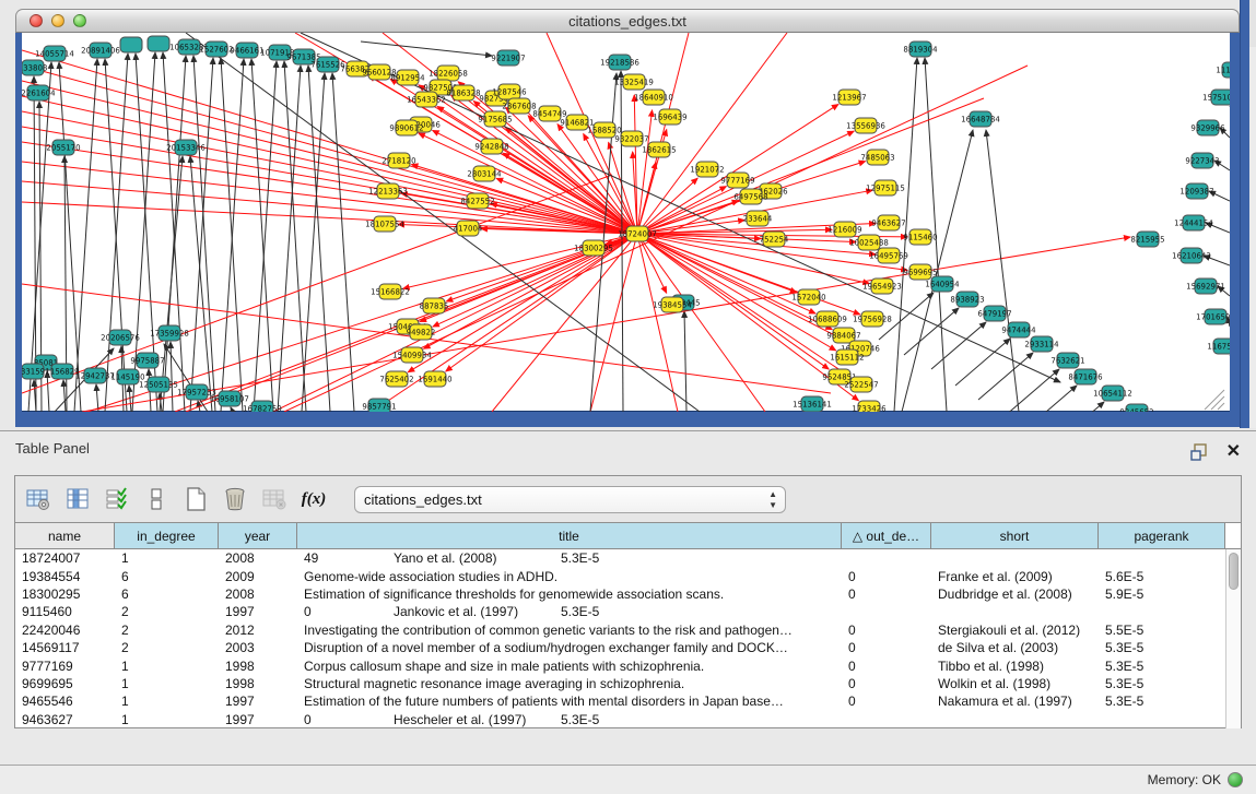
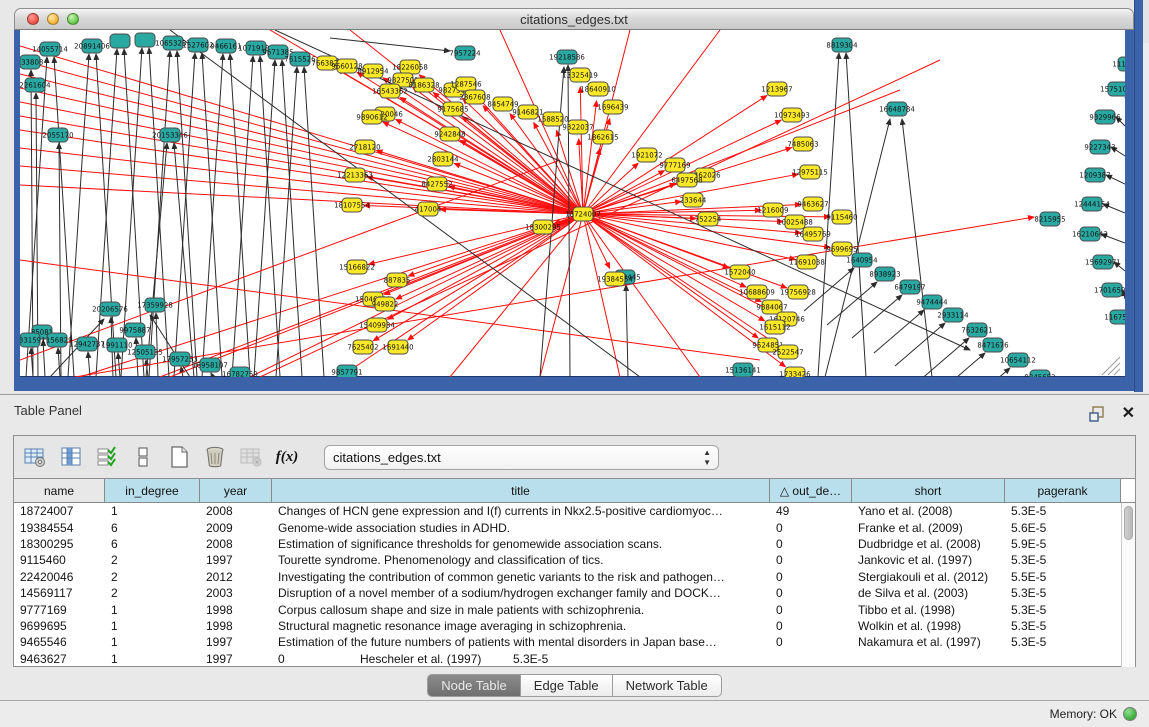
  citations_edges.txt
  14055714
  20891406
  1065328
  1527602
  9466161
  1071918
  967138
  7615526
  8819304
  33808
  2261604
  2055170
  20153346
- 9221907
+ 7957224
  19218586
  16648784
  157510
  9329966
  9227343
  1209387
  12444154
  16210643
  15692971
  1701650
  11675
  8215955
  1640954
  8938923
  6479197
  9474444
  2933114
  7632621
  8471676
  10654112
  15136141
  20206576
  17359928
  9975887
  5081
  33159
  1156829
  12942737
- 1145190
+ 1991110
  12505135
  17957233
  16958107
  16782759
  9857791
  766382
  9660128
  8912954
  18226058
  982750
  16543362
  8186328
  1287546
  2867608
  9175685
  8454749
  9146821
  9890612
  9242848
  1588520
  9322037
  1862615
  2718120
  2803144
  12213363
  8427552
  18107554
  417004
  13325419
  18640910
  1696439
  1921072
  9777169
  62026
  6497568
  233644
  752254
  18300295
  19384554
  1213967
- 13556936
+ 10973493
  7485063
  12975115
  9463627
  1216009
  10025488
  9115460
  16495769
  9699695
- 19654923
+ 11691038
  19756928
  9884067
  1615112
  952485
  2522547
  1733426
  15166822
  887835
  949822
  15409934
  7625402
  1691440
  1572040
  10688609
  18724007
  Table Panel
  ✕
  f(x)
  citations_edges.txt
  ▲
  ▼
  name
  in_degree
  year
  title
  △ out_de…
  short
  pagerank
  18724007
  1
  2008
+ Changes of HCN gene expression and I(f) currents in Nkx2.5-positive cardiomyoc…
  49
  Yano et al. (2008)
  5.3E-5
  19384554
  6
  2009
  Genome-wide association studies in ADHD.
  0
  Franke et al. (2009)
  5.6E-5
  18300295
  6
  2008
  Estimation of significance thresholds for genomewide association scans.
  0
  Dudbridge et al. (2008)
  5.9E-5
  9115460
  2
  1997
+ Tourette syndrome. Phenomenology and classification of tics.
  0
  Jankovic et al. (1997)
  5.3E-5
  22420046
  2
  2012
  Investigating the contribution of common genetic variants to the risk and pathogen…
  0
  Stergiakouli et al. (2012)
  5.5E-5
  14569117
  2
  2003
  Disruption of a novel member of a sodium/hydrogen exchanger family and DOCK…
  0
  de Silva et al. (2003)
  5.3E-5
  9777169
  1
  1998
  Corpus callosum shape and size in male patients with schizophrenia.
  0
  Tibbo et al. (1998)
  5.3E-5
  9699695
  1
  1998
  Structural magnetic resonance image averaging in schizophrenia.
  0
  Wolkin et al. (1998)
  5.3E-5
  9465546
  1
  1997
  Estimation of the future numbers of patients with mental disorders in Japan base…
  0
  Nakamura et al. (1997)
  5.3E-5
  9463627
  1
  1997
  0
  Hescheler et al. (1997)
  5.3E-5
+ Node Table
+ Edge Table
+ Network Table
  Memory: OK
